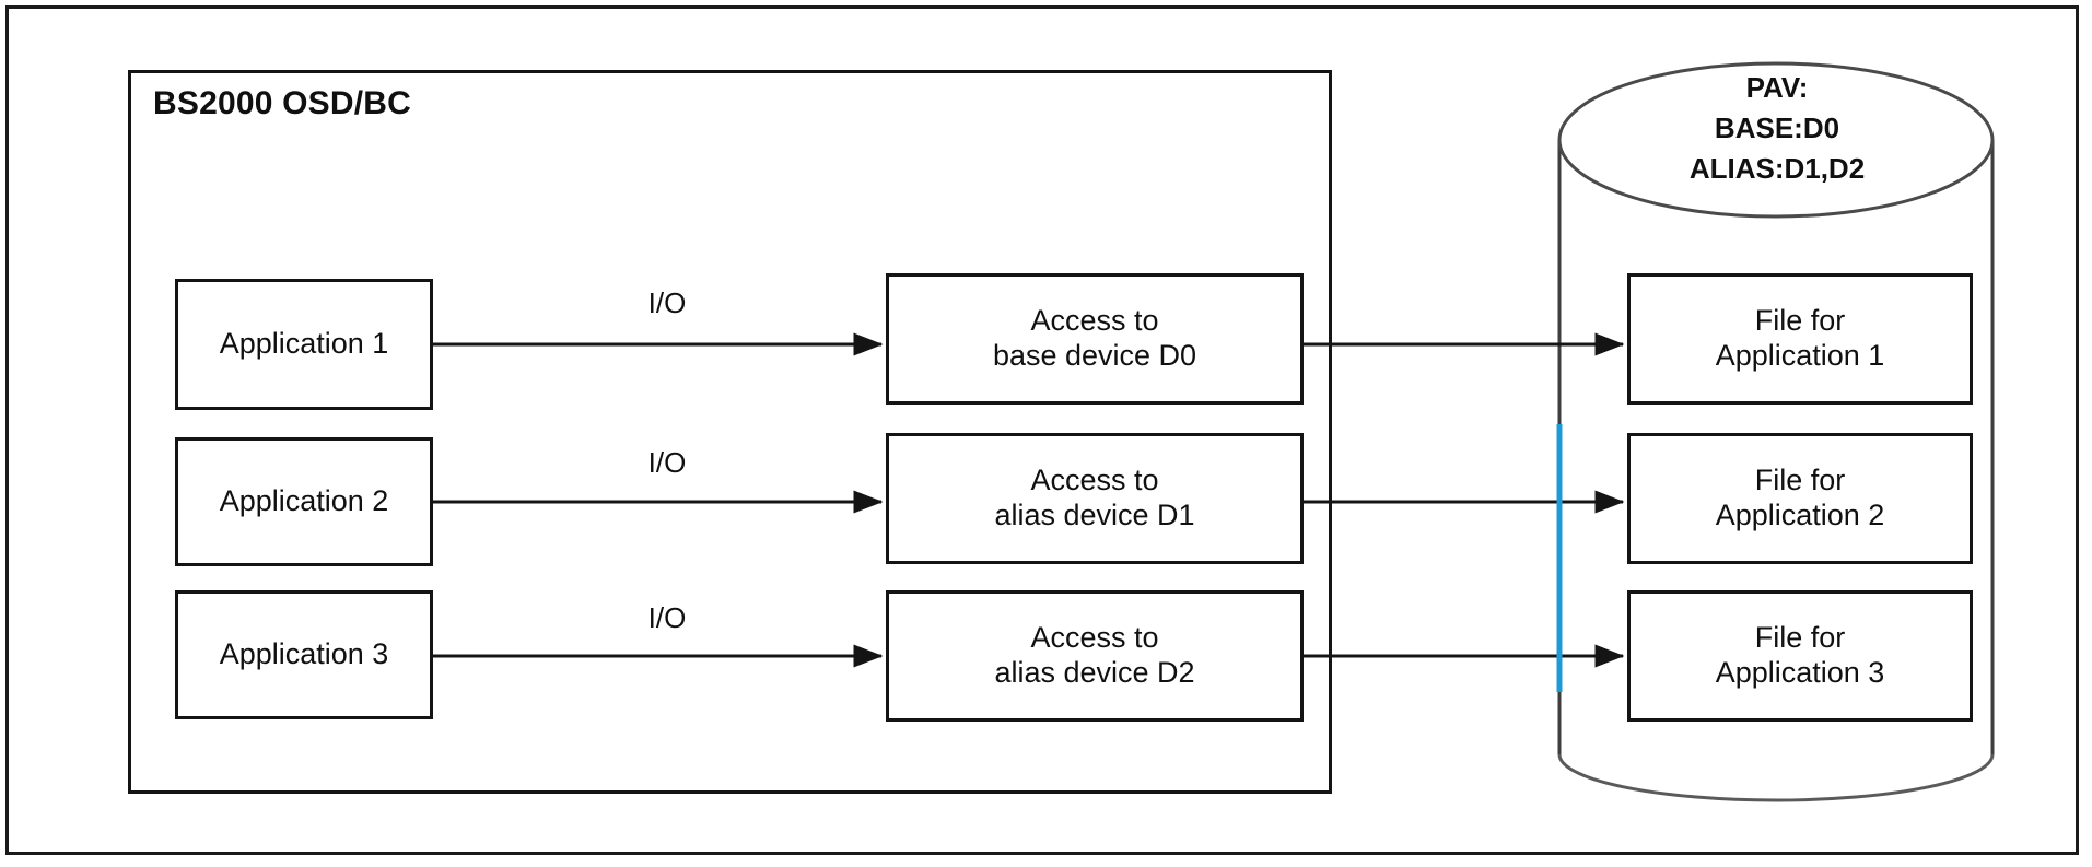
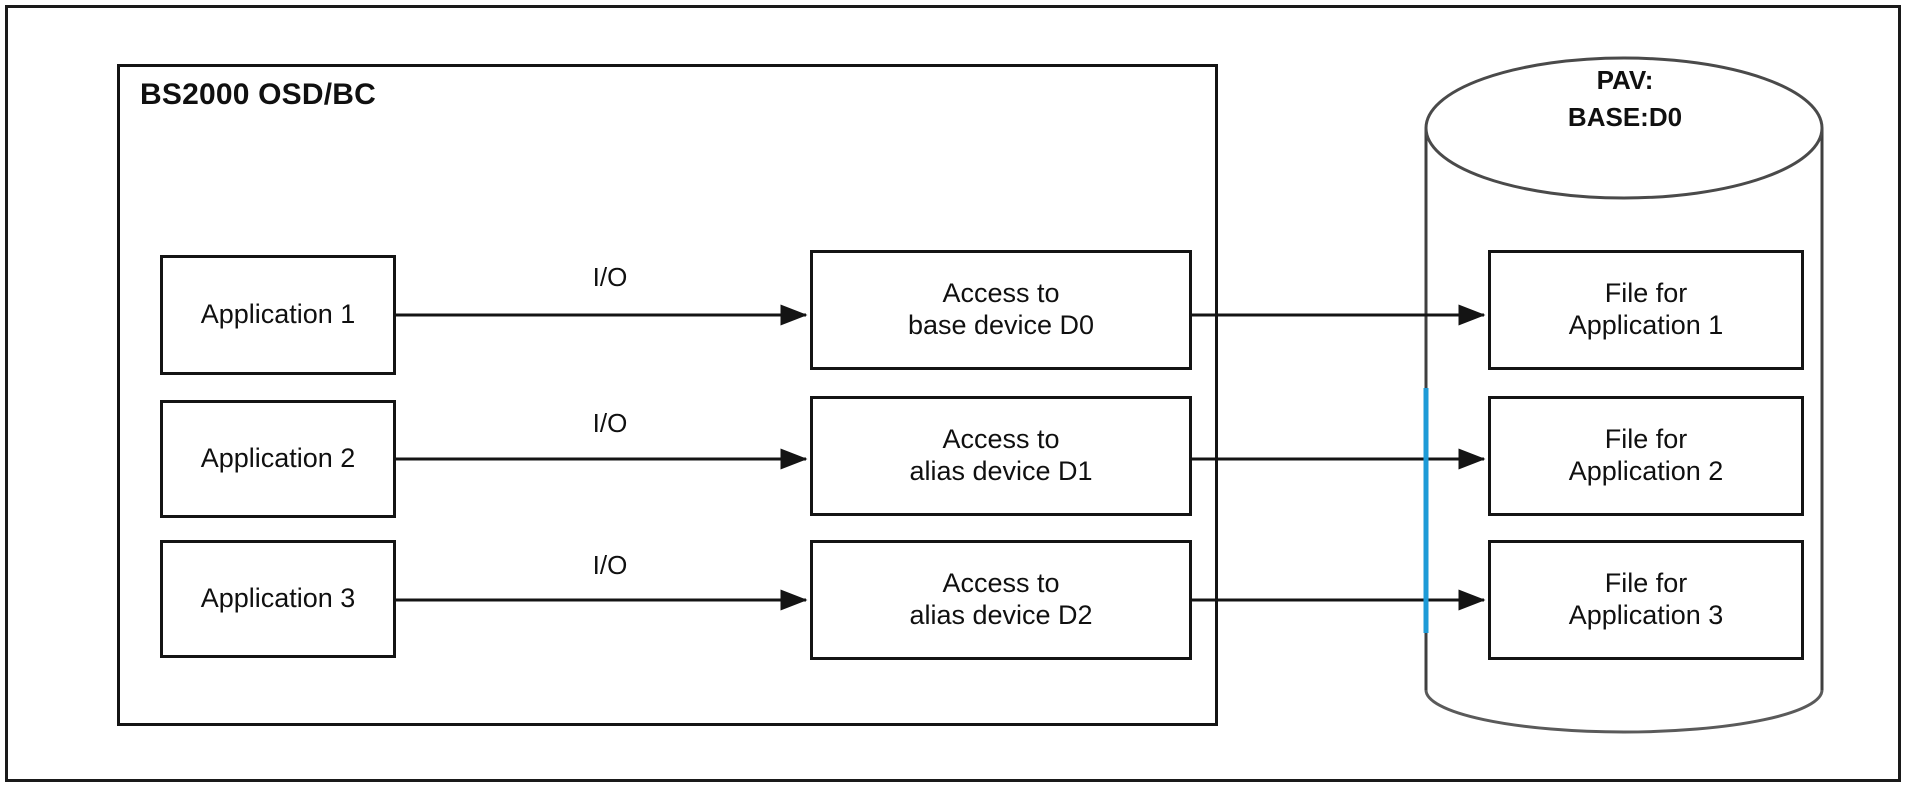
  BS2000 OSD/BC
  PAV:
  BASE:D0
- ALIAS:D1,D2
  I/O
  I/O
  I/O
  Application 1
  Application 2
  Application 3
  Access to
  base device D0
  Access to
  alias device D1
  Access to
  alias device D2
  File for
  Application 1
  File for
  Application 2
  File for
  Application 3
